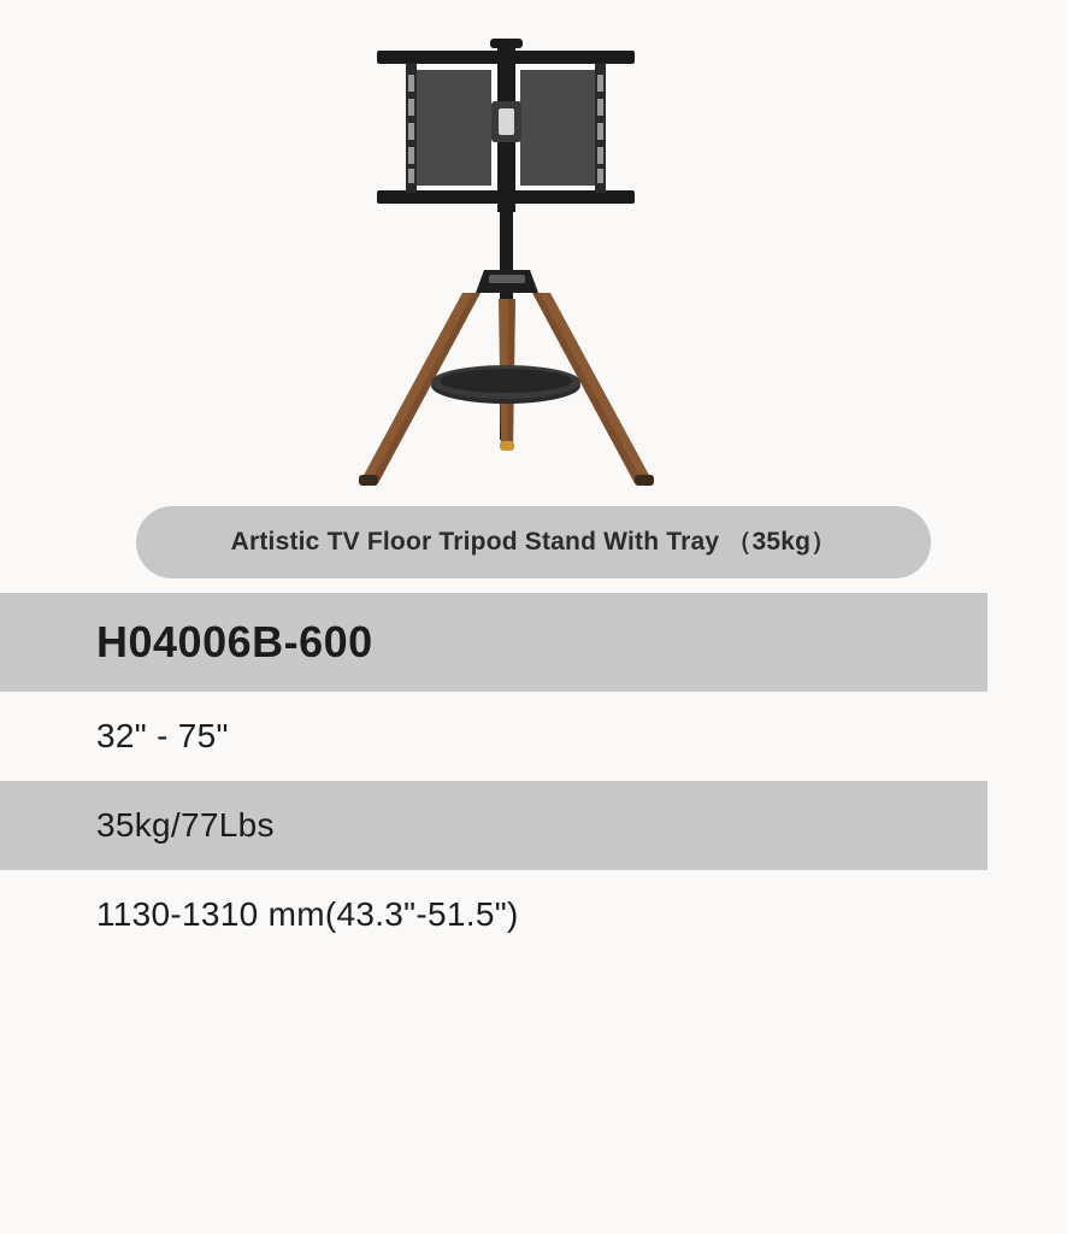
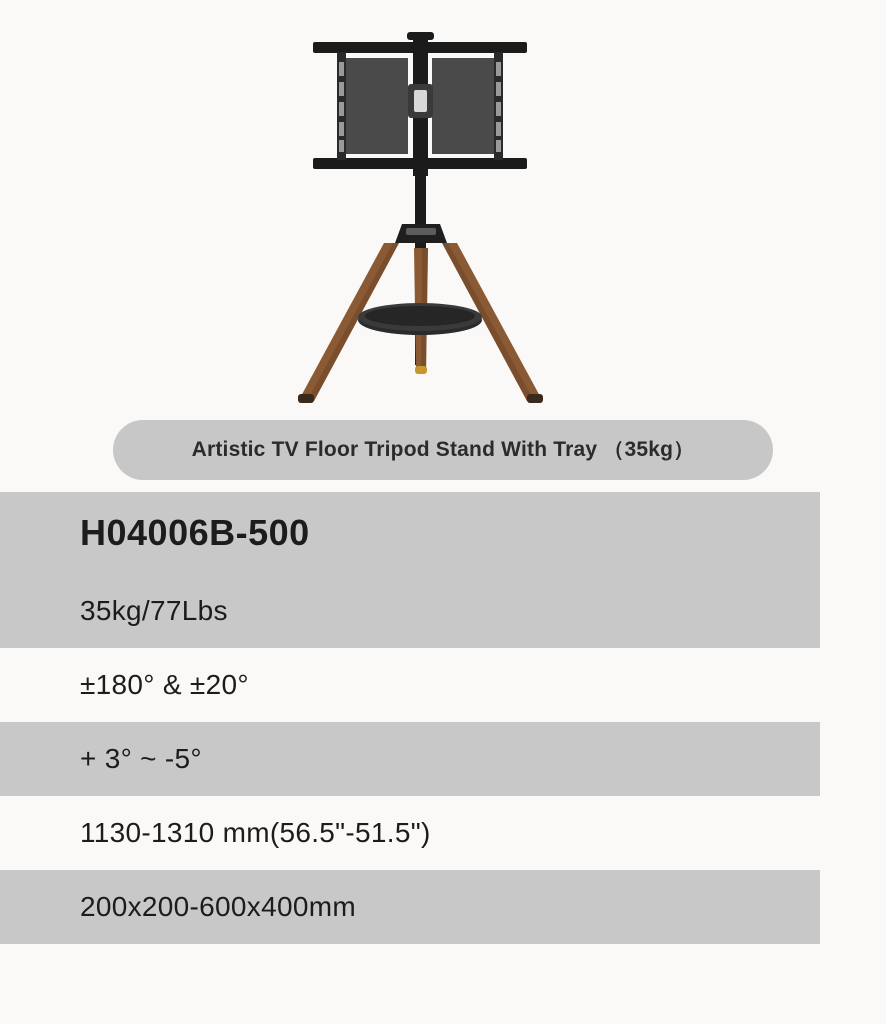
  Artistic TV Floor Tripod Stand With Tray （35kg）
- H04006B-600
+ H04006B-500
- 32" - 75"
  35kg/77Lbs
+ ±180° & ±20°
+ + 3° ~ -5°
- 1130-1310 mm(43.3"-51.5")
+ 1130-1310 mm(56.5"-51.5")
+ 200x200-600x400mm
